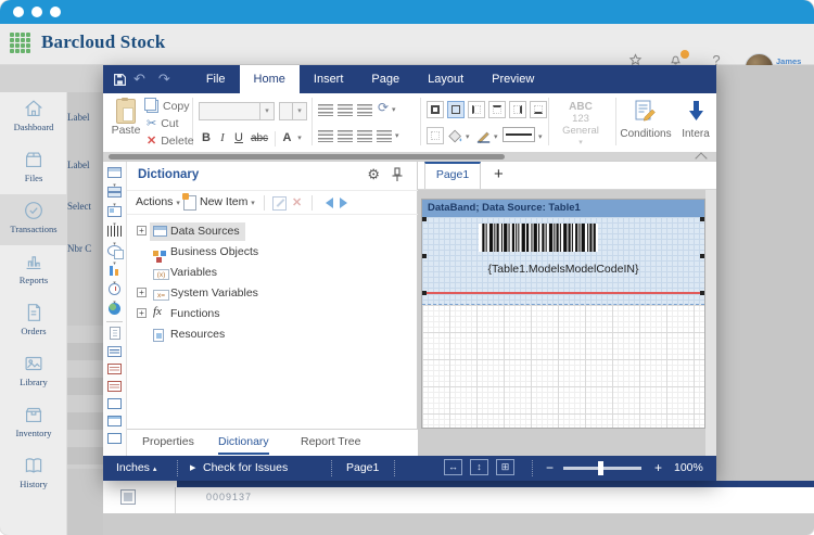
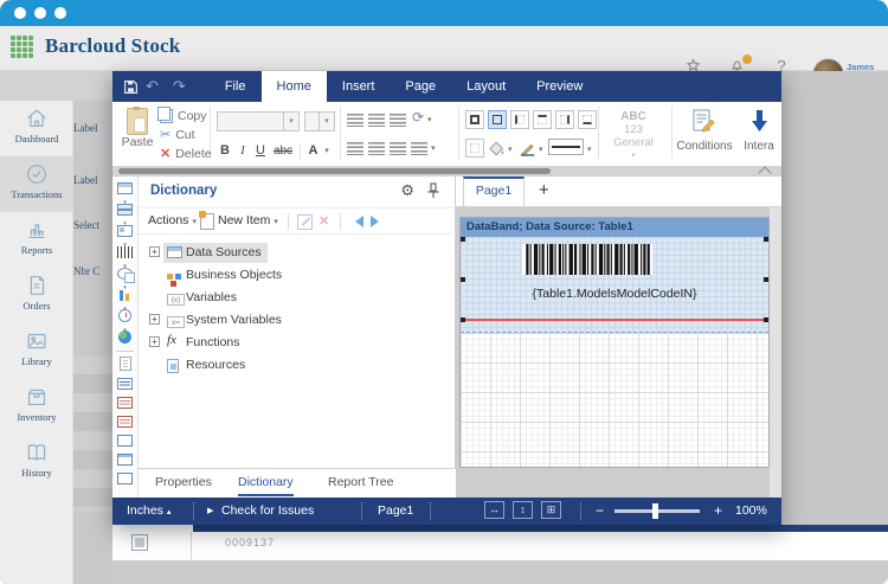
  Barcloud Stock
  ?
  James
  Label
  Label
  Select
  Nbr C
  0009137
  ↶
  ↷
  File
  Home
  Insert
  Page
  Layout
  Preview
  Paste
  Copy
  ✂
  Cut
  ✕
  Delete
  B
  I
  U
  abc
  A
  ⟳
  ABC
  123
  General
  Conditions
  Intera
  Dictionary
  ⚙
  Actions
  New Item
  ✕
  +
  Data Sources
  Business Objects
  Variables
  +
  System Variables
  +
  fx
  Functions
  Resources
  Properties
  Dictionary
  Report Tree
  Page1
  +
  DataBand; Data Source: Table1
  {Table1.ModelsModelCodeIN}
  Inches
  Check for Issues
  Page1
  ↔
  ↕
  ⊞
  −
  +
  100%
  Dashboard
- Files
  Transactions
  Reports
  Orders
  Library
  Inventory
  History
